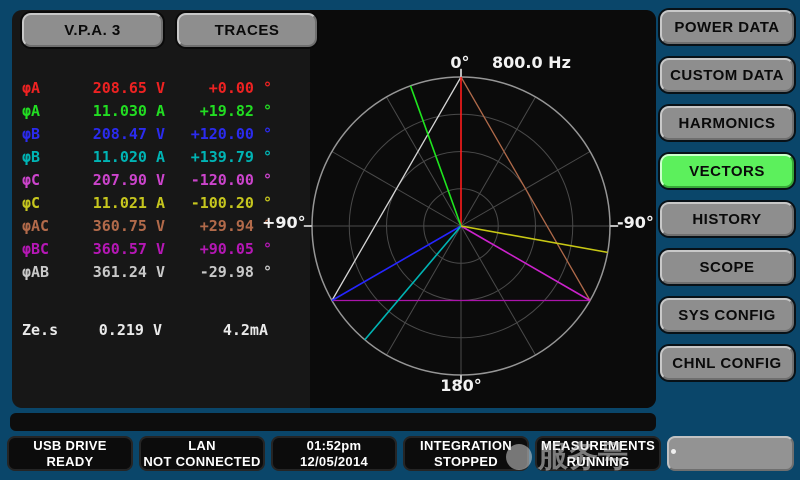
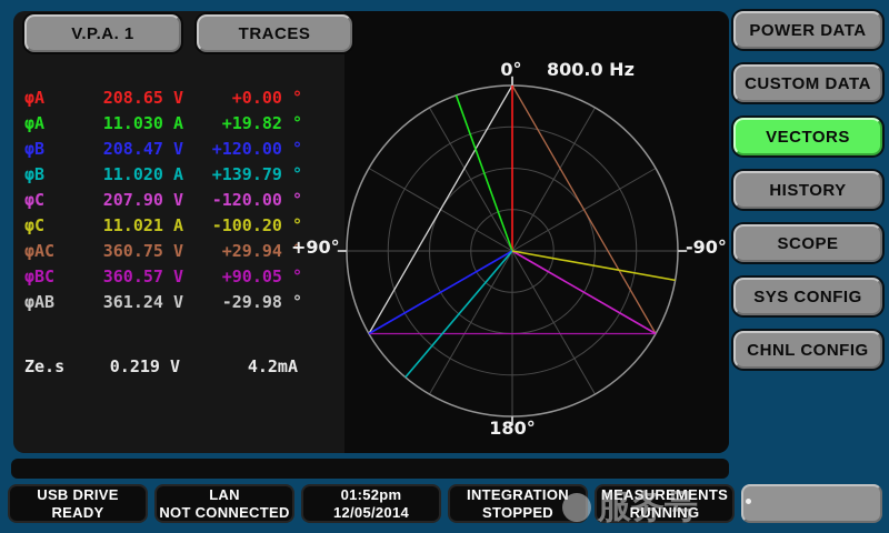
- V.P.A. 3
+ V.P.A. 1
  TRACES
  φA
  208.65 V
  +0.00 °
  φA
  11.030 A
  +19.82 °
  φB
  208.47 V
  +120.00 °
  φB
  11.020 A
  +139.79 °
  φC
  207.90 V
  -120.00 °
  φC
  11.021 A
  -100.20 °
  φAC
  360.75 V
  +29.94 °
  φBC
  360.57 V
  +90.05 °
  φAB
  361.24 V
  -29.98 °
  Ze.s
  0.219 V
  4.2mA
  0°
  800.0 Hz
  +90°
  -90°
  180°
  POWER DATA
  CUSTOM DATA
- HARMONICS
  VECTORS
  HISTORY
  SCOPE
  SYS CONFIG
  CHNL CONFIG
  USB DRIVE
  READY
  LAN
  NOT CONNECTED
  01:52pm
  12/05/2014
  INTEGRATION
  STOPPED
  MEASUREMENTS
  RUNNING
  服务号
